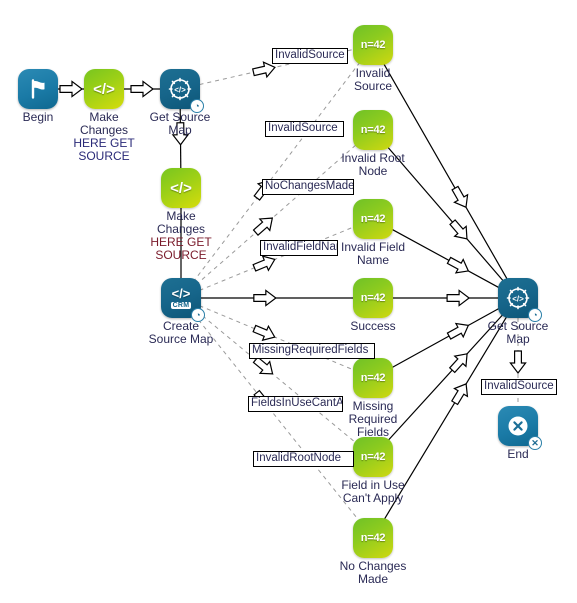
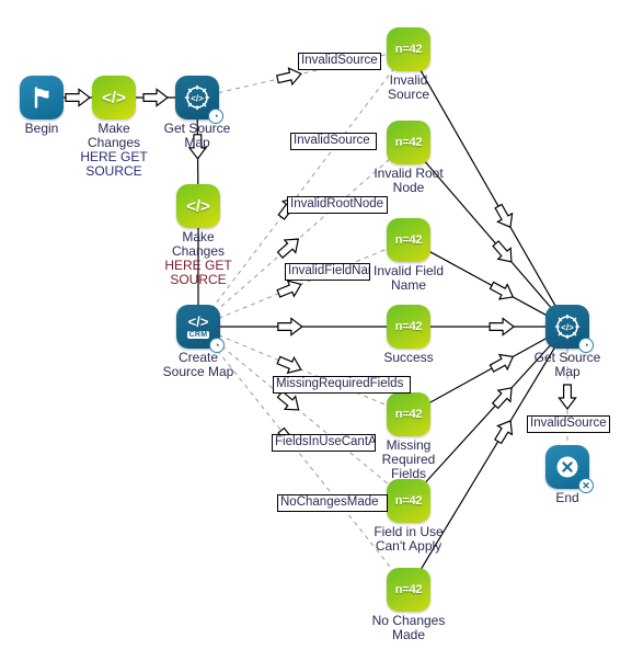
  Begin
  </>
  Make
  Changes
  HERE GET
  SOURCE
  </>
  ◔
  Get Source
  Map
  </>
  Make
  Changes
  HERE GET
  SOURCE
  </>
  ◔
  Create
  Source Map
  n=42
  Invalid
  Source
  n=42
  Invalid Root
  Node
  n=42
  Invalid Field
  Name
  n=42
  Success
  n=42
  Missing
  Required
  Fields
  n=42
  Field in Use
  Can't Apply
  n=42
  No Changes
  Made
  </>
  ◔
  Get Source
  Map
  ✕
  End
  InvalidSource
  InvalidSource
- NoChangesMade
+ InvalidRootNode
  InvalidFieldNa
  MissingRequiredFields
  FieldsInUseCantA
- InvalidRootNode
+ NoChangesMade
  InvalidSource
